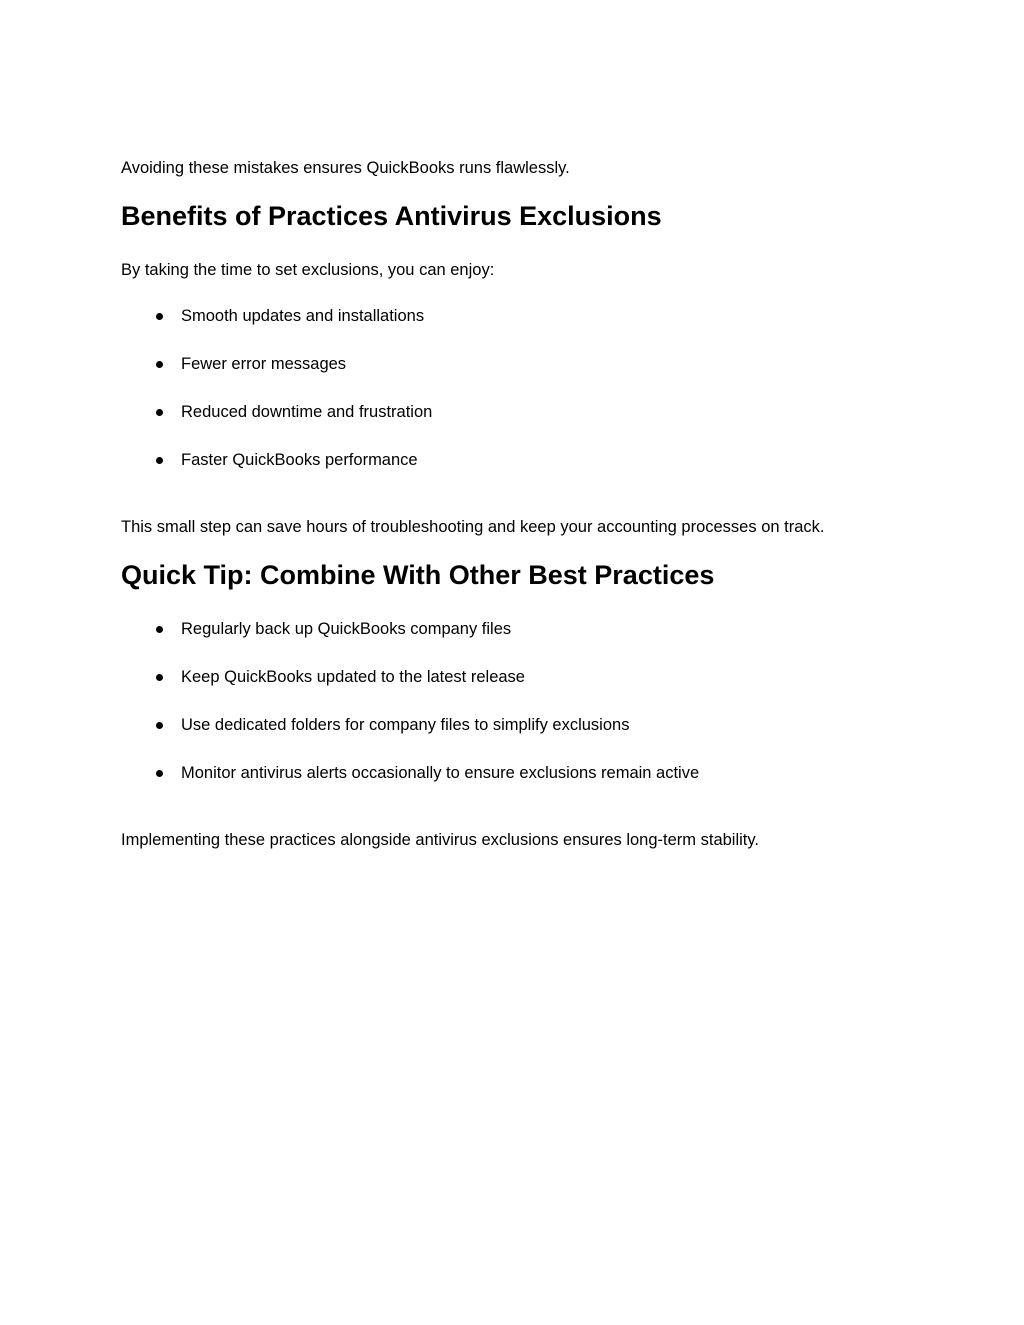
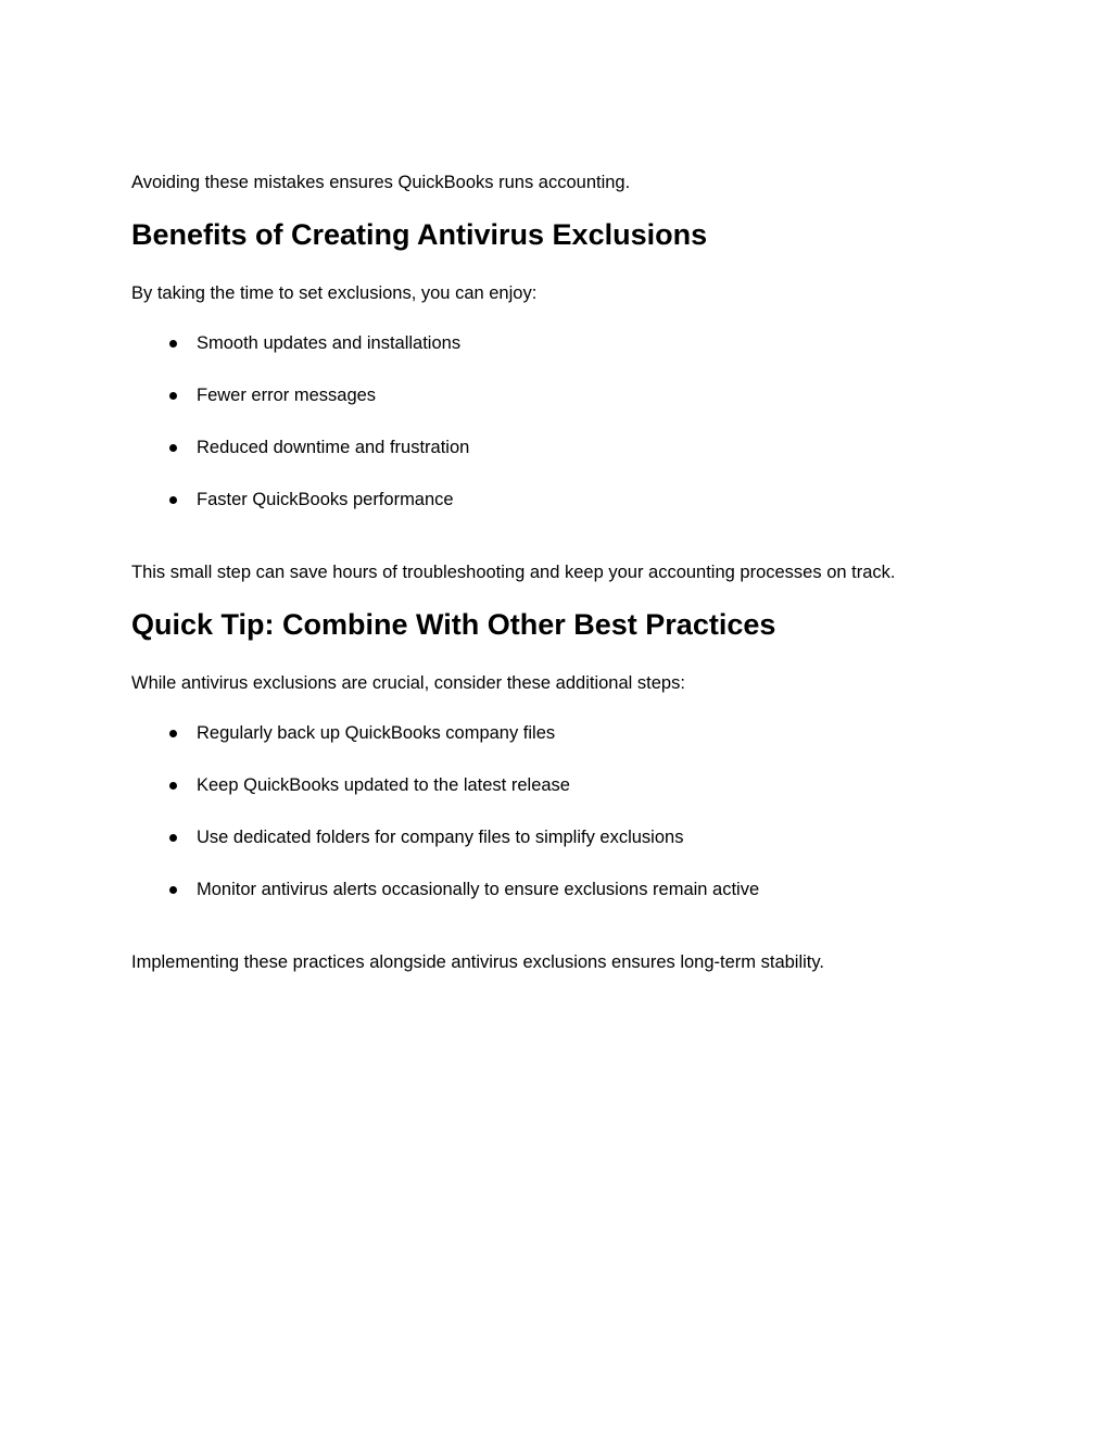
- Avoiding these mistakes ensures QuickBooks runs flawlessly.
+ Avoiding these mistakes ensures QuickBooks runs accounting.
- Benefits of Practices Antivirus Exclusions
+ Benefits of Creating Antivirus Exclusions
  By taking the time to set exclusions, you can enjoy:
  Smooth updates and installations
  Fewer error messages
  Reduced downtime and frustration
  Faster QuickBooks performance
  This small step can save hours of troubleshooting and keep your accounting processes on track.
  Quick Tip: Combine With Other Best Practices
+ While antivirus exclusions are crucial, consider these additional steps:
  Regularly back up QuickBooks company files
  Keep QuickBooks updated to the latest release
  Use dedicated folders for company files to simplify exclusions
  Monitor antivirus alerts occasionally to ensure exclusions remain active
  Implementing these practices alongside antivirus exclusions ensures long-term stability.
